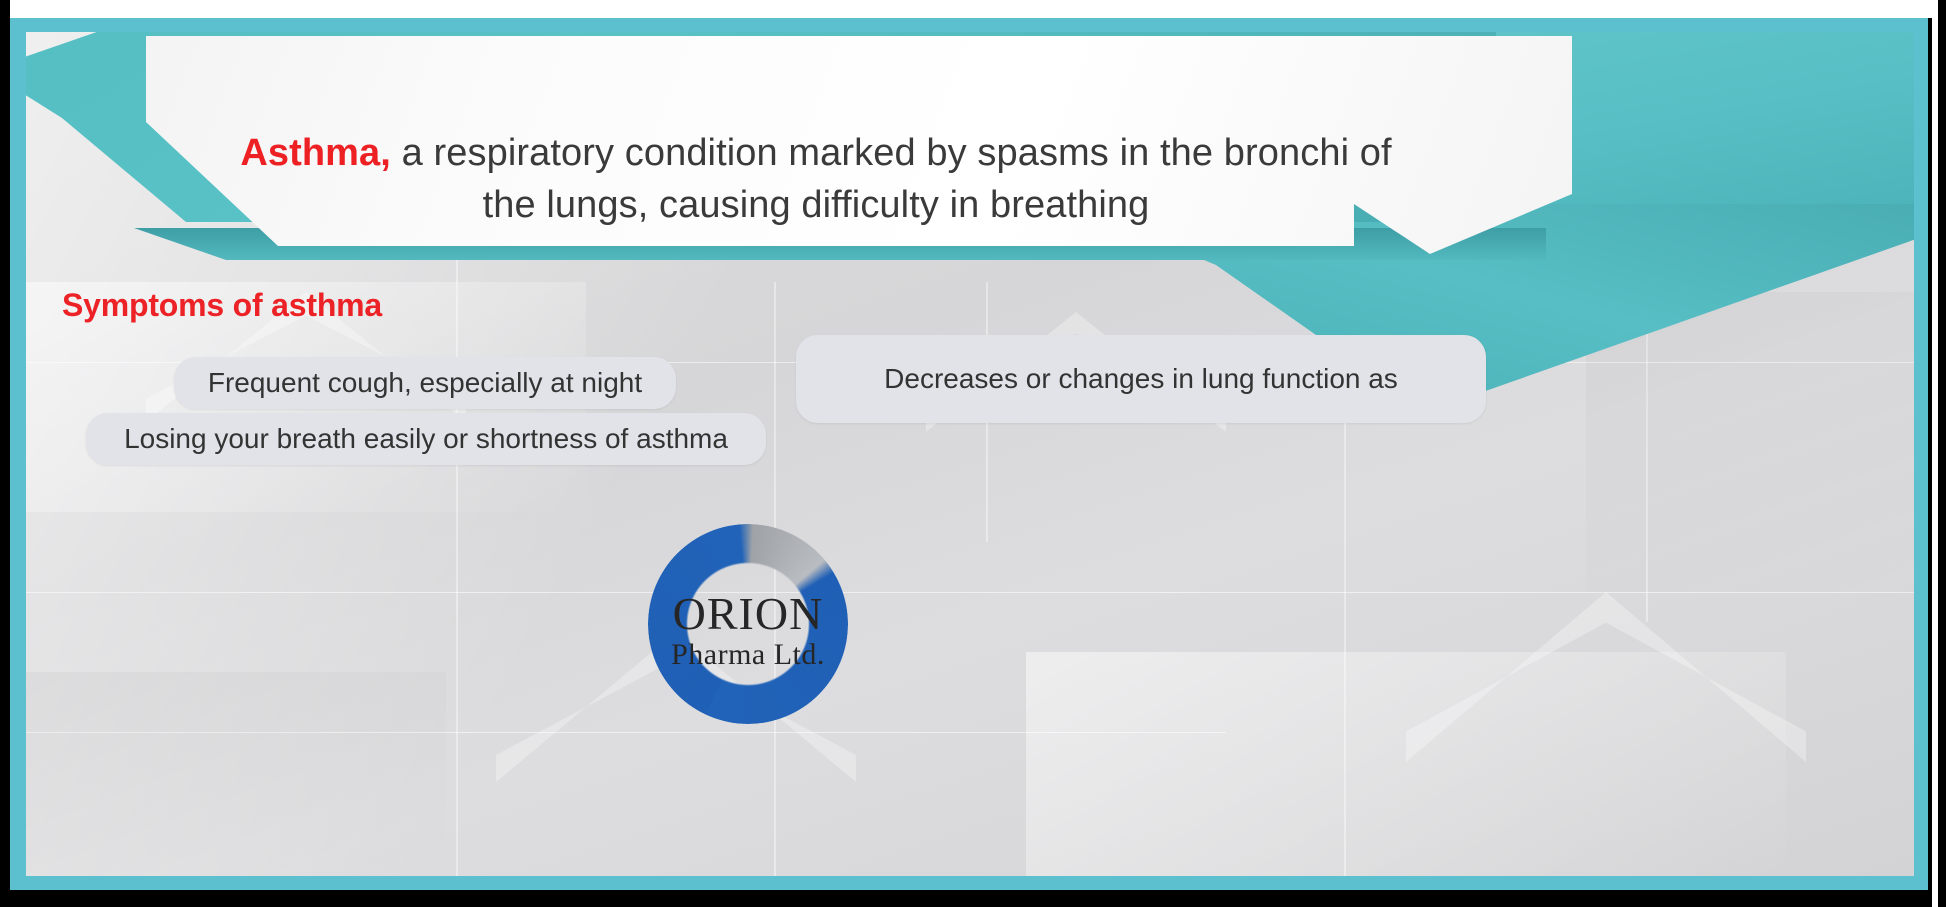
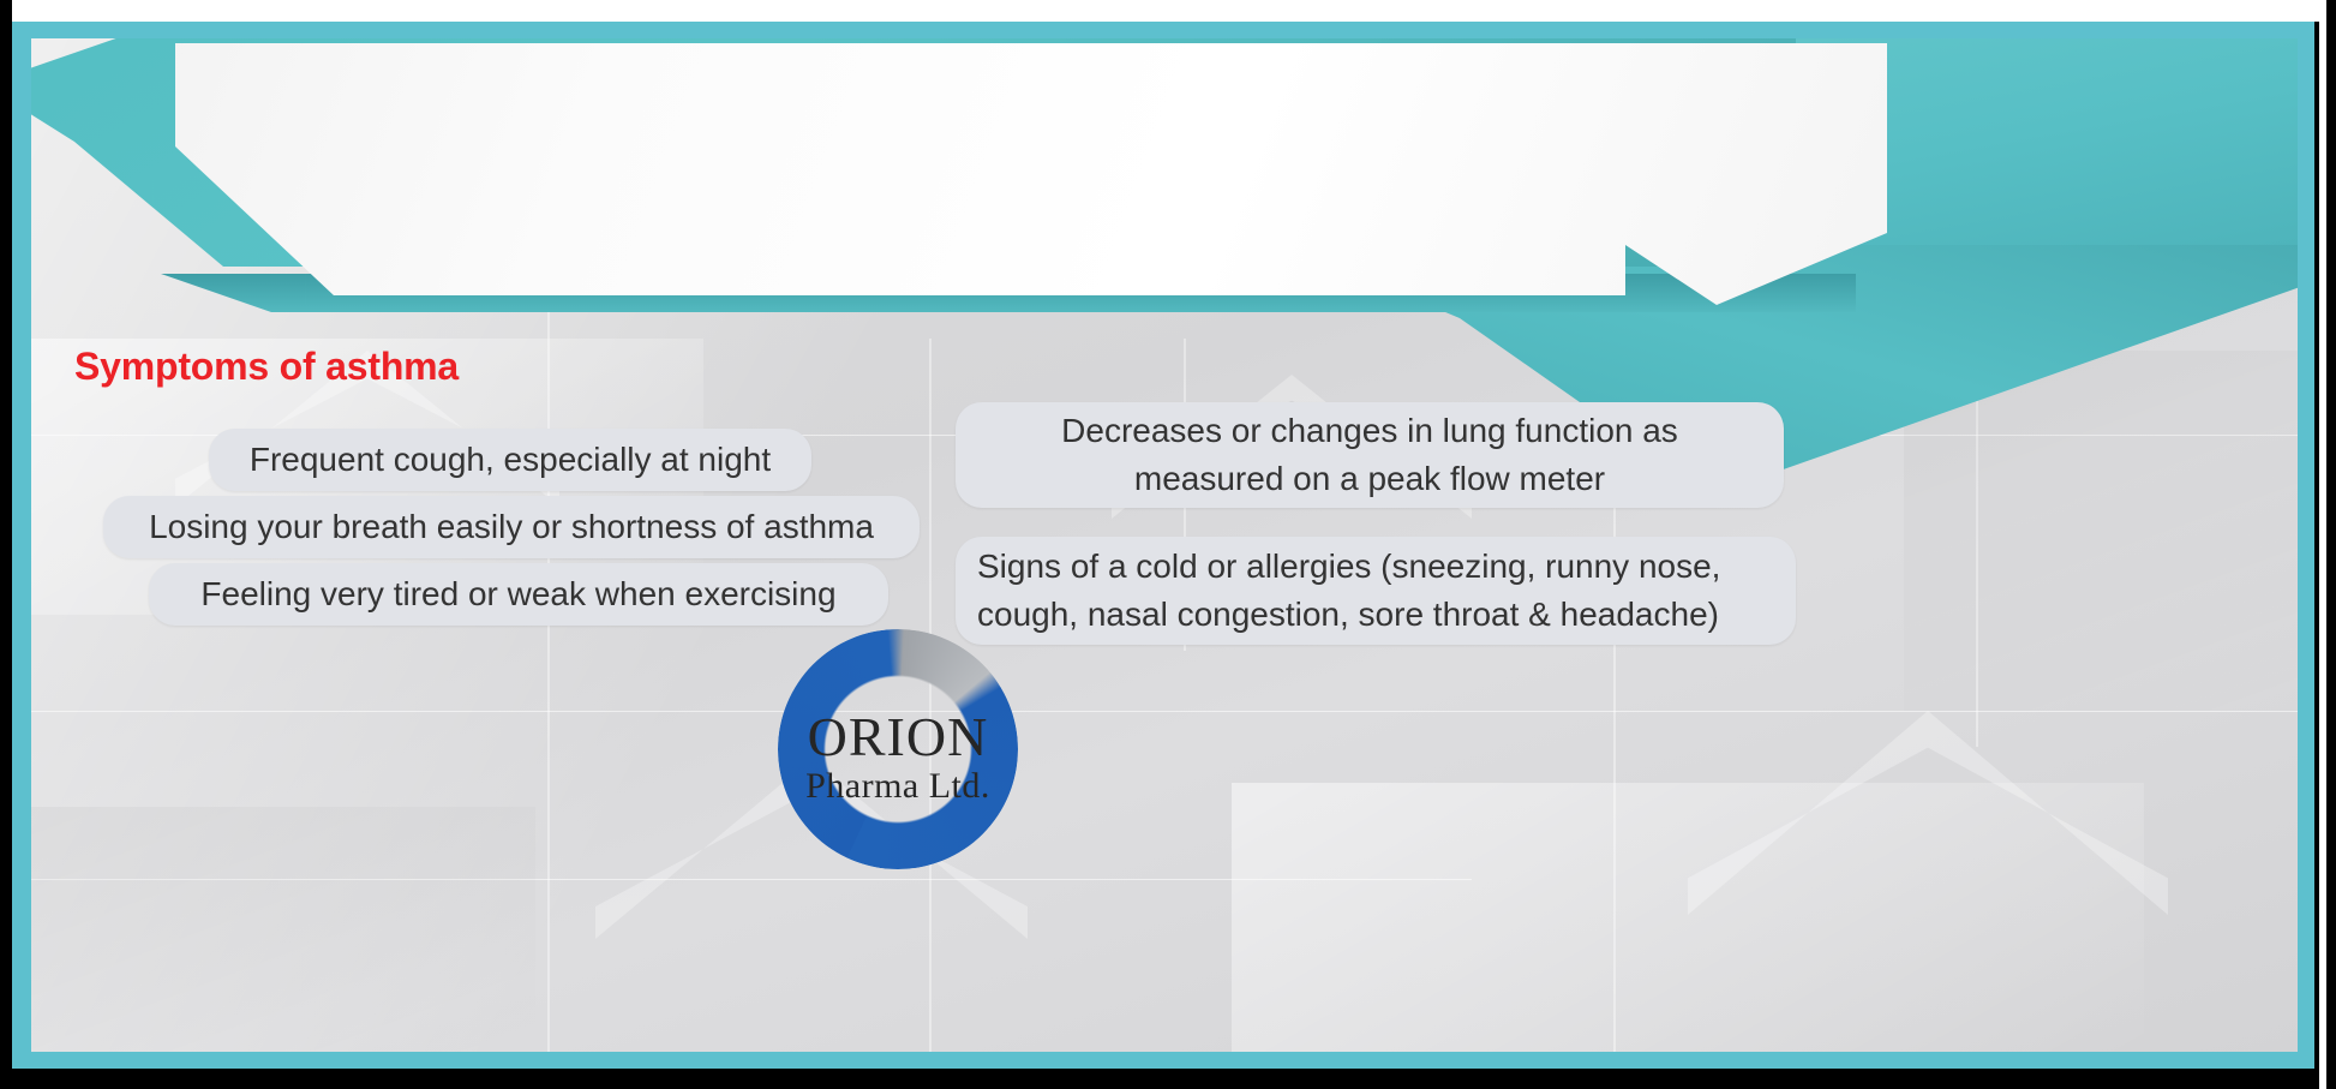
- Asthma, a respiratory condition marked by spasms in the bronchi of the lungs, causing difficulty in breathing
  Symptoms of asthma
  Frequent cough, especially at night
  Losing your breath easily or shortness of asthma
+ Feeling very tired or weak when exercising
  Decreases or changes in lung function as
+ measured on a peak flow meter
+ Signs of a cold or allergies (sneezing, runny nose,
+ cough, nasal congestion, sore throat & headache)
  ORION
  Pharma Ltd.
